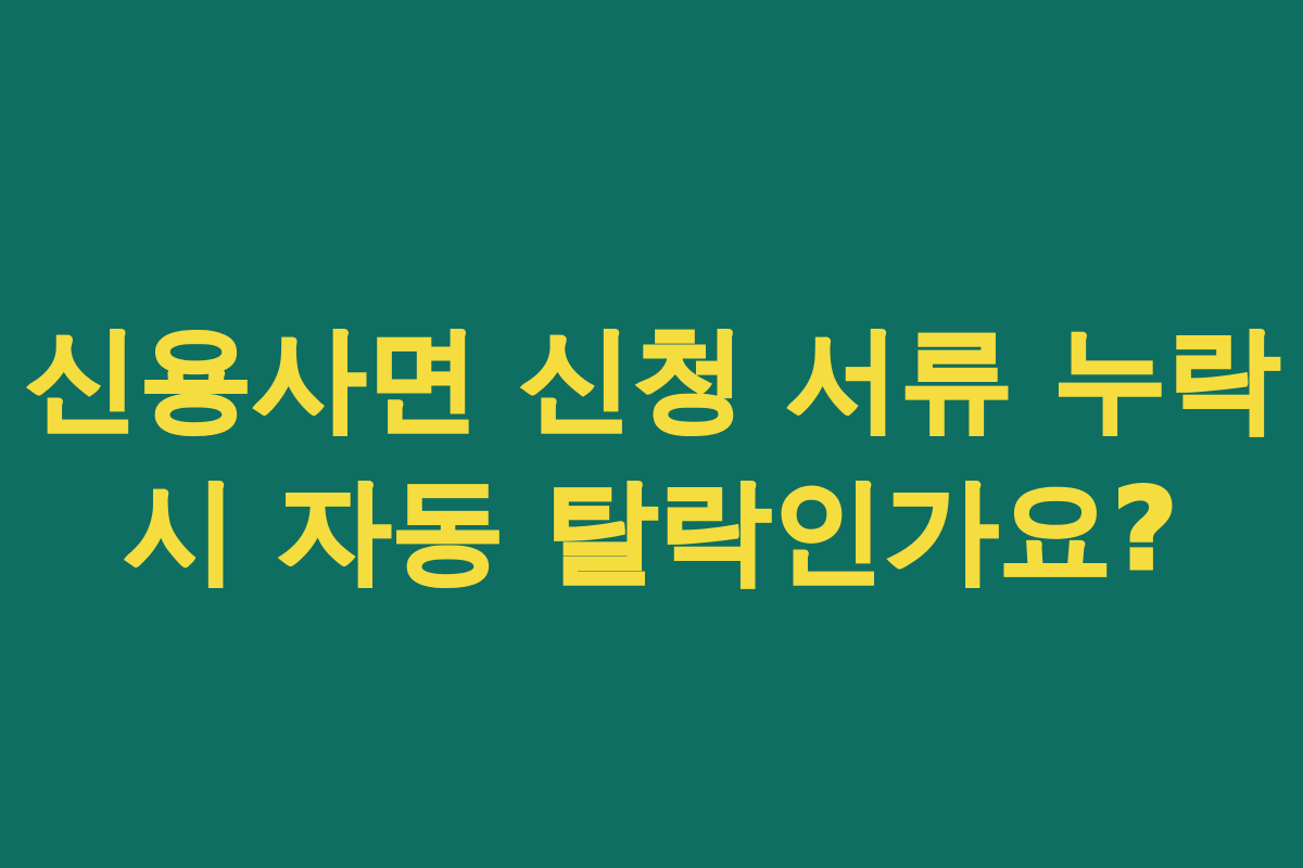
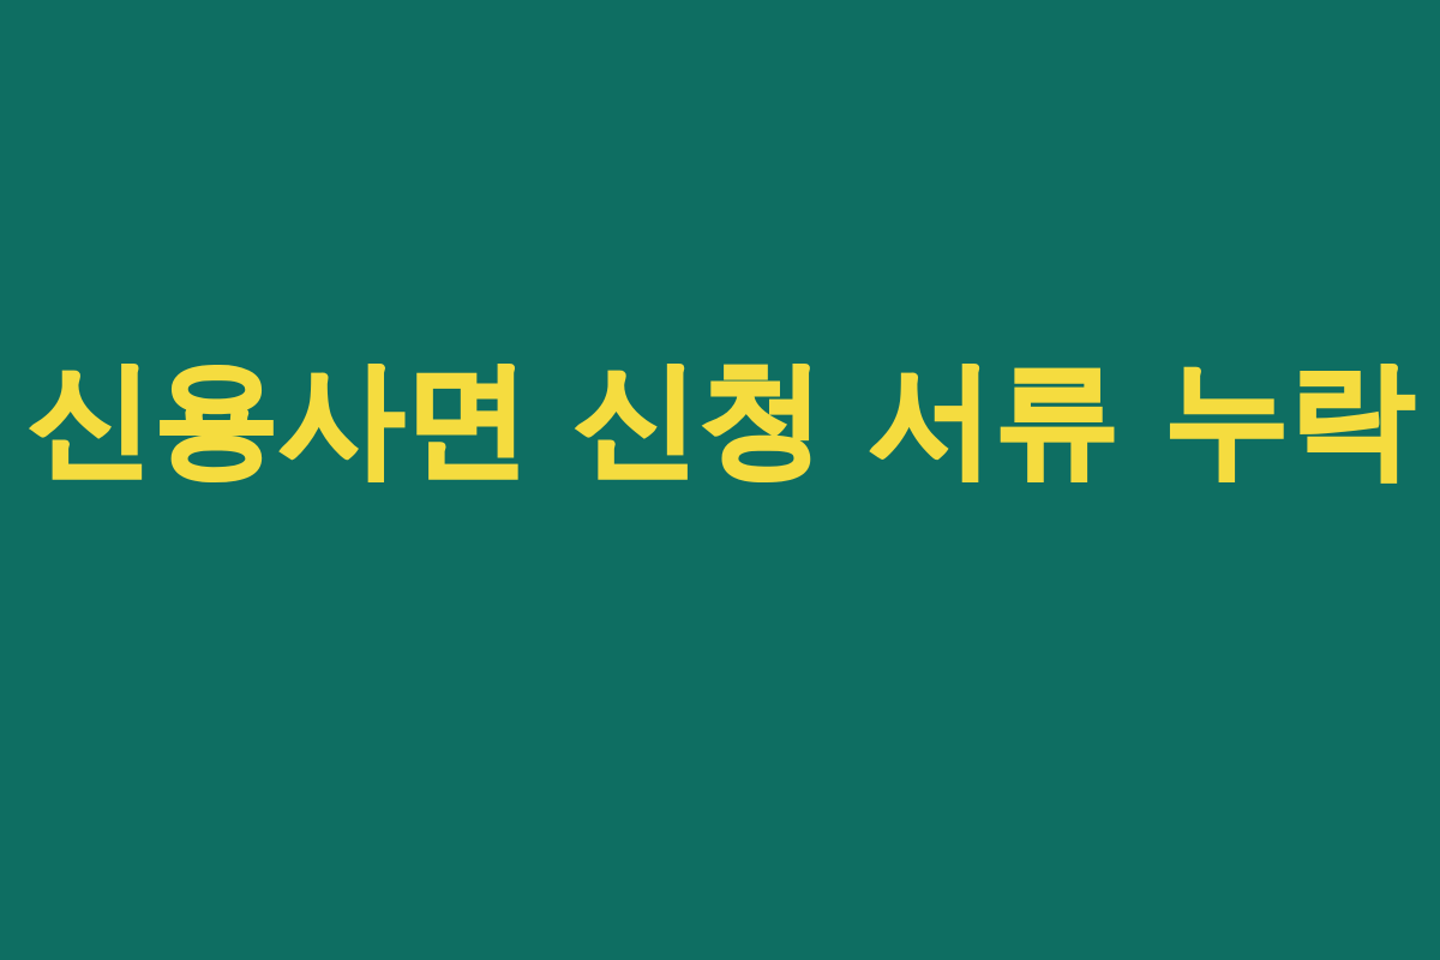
  신용사면 신청 서류 누락
- 시 자동 탈락인가요?
